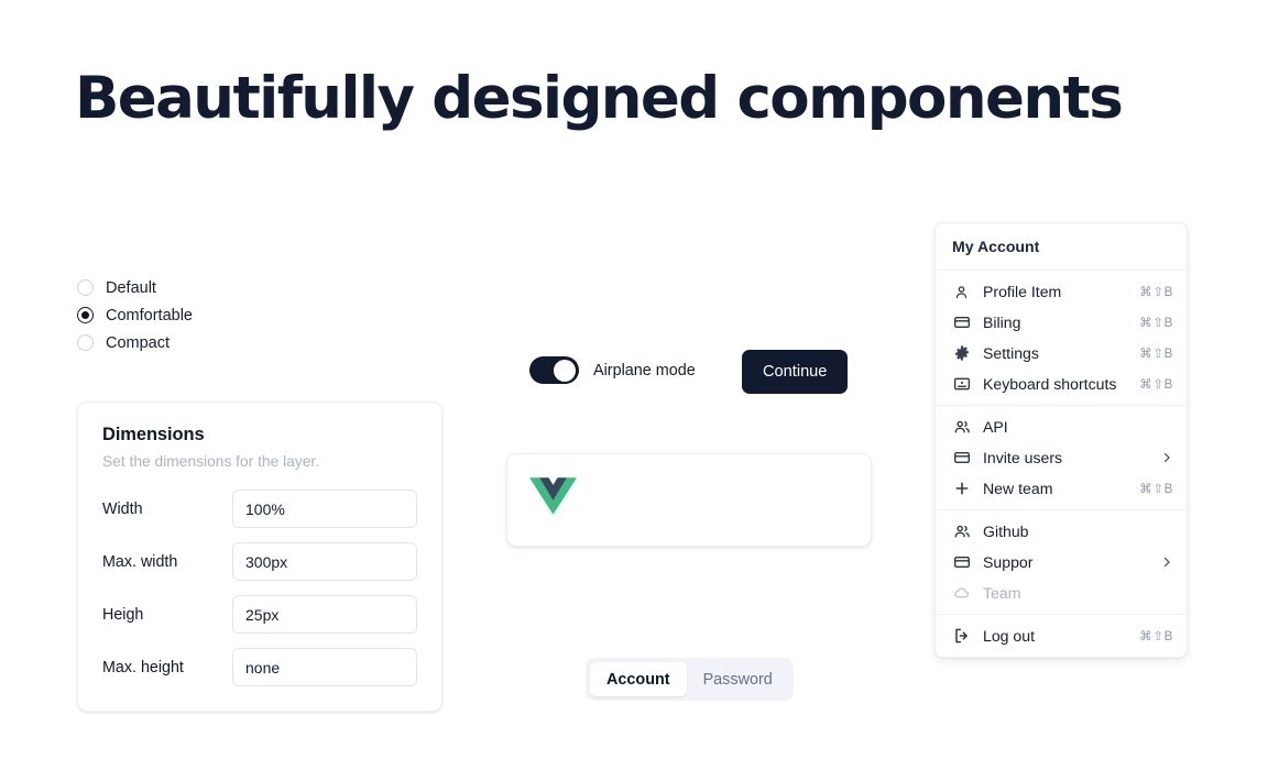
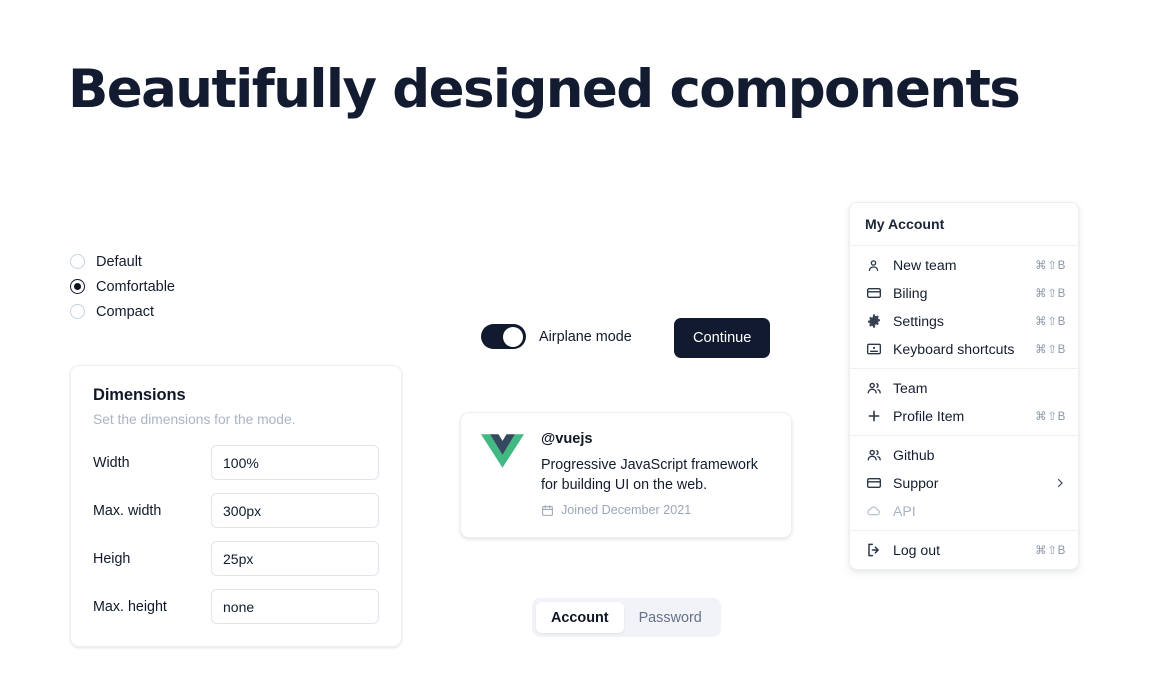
  Beautifully designed components
  Default
  Comfortable
  Compact
  Dimensions
- Set the dimensions for the layer.
+ Set the dimensions for the mode.
  Width
  100%
  Max. width
  300px
  Heigh
  25px
  Max. height
  none
  Airplane mode
  Continue
+ @vuejs
+ Progressive JavaScript framework for building UI on the web.
+ Joined December 2021
  Account
  Password
  My Account
- Profile Item
+ New team
  ⌘⇧B
  Biling
  ⌘⇧B
  Settings
  ⌘⇧B
  Keyboard shortcuts
  ⌘⇧B
- API
+ Team
- Invite users
- New team
+ Profile Item
  ⌘⇧B
  Github
  Suppor
- Team
+ API
  Log out
  ⌘⇧B
